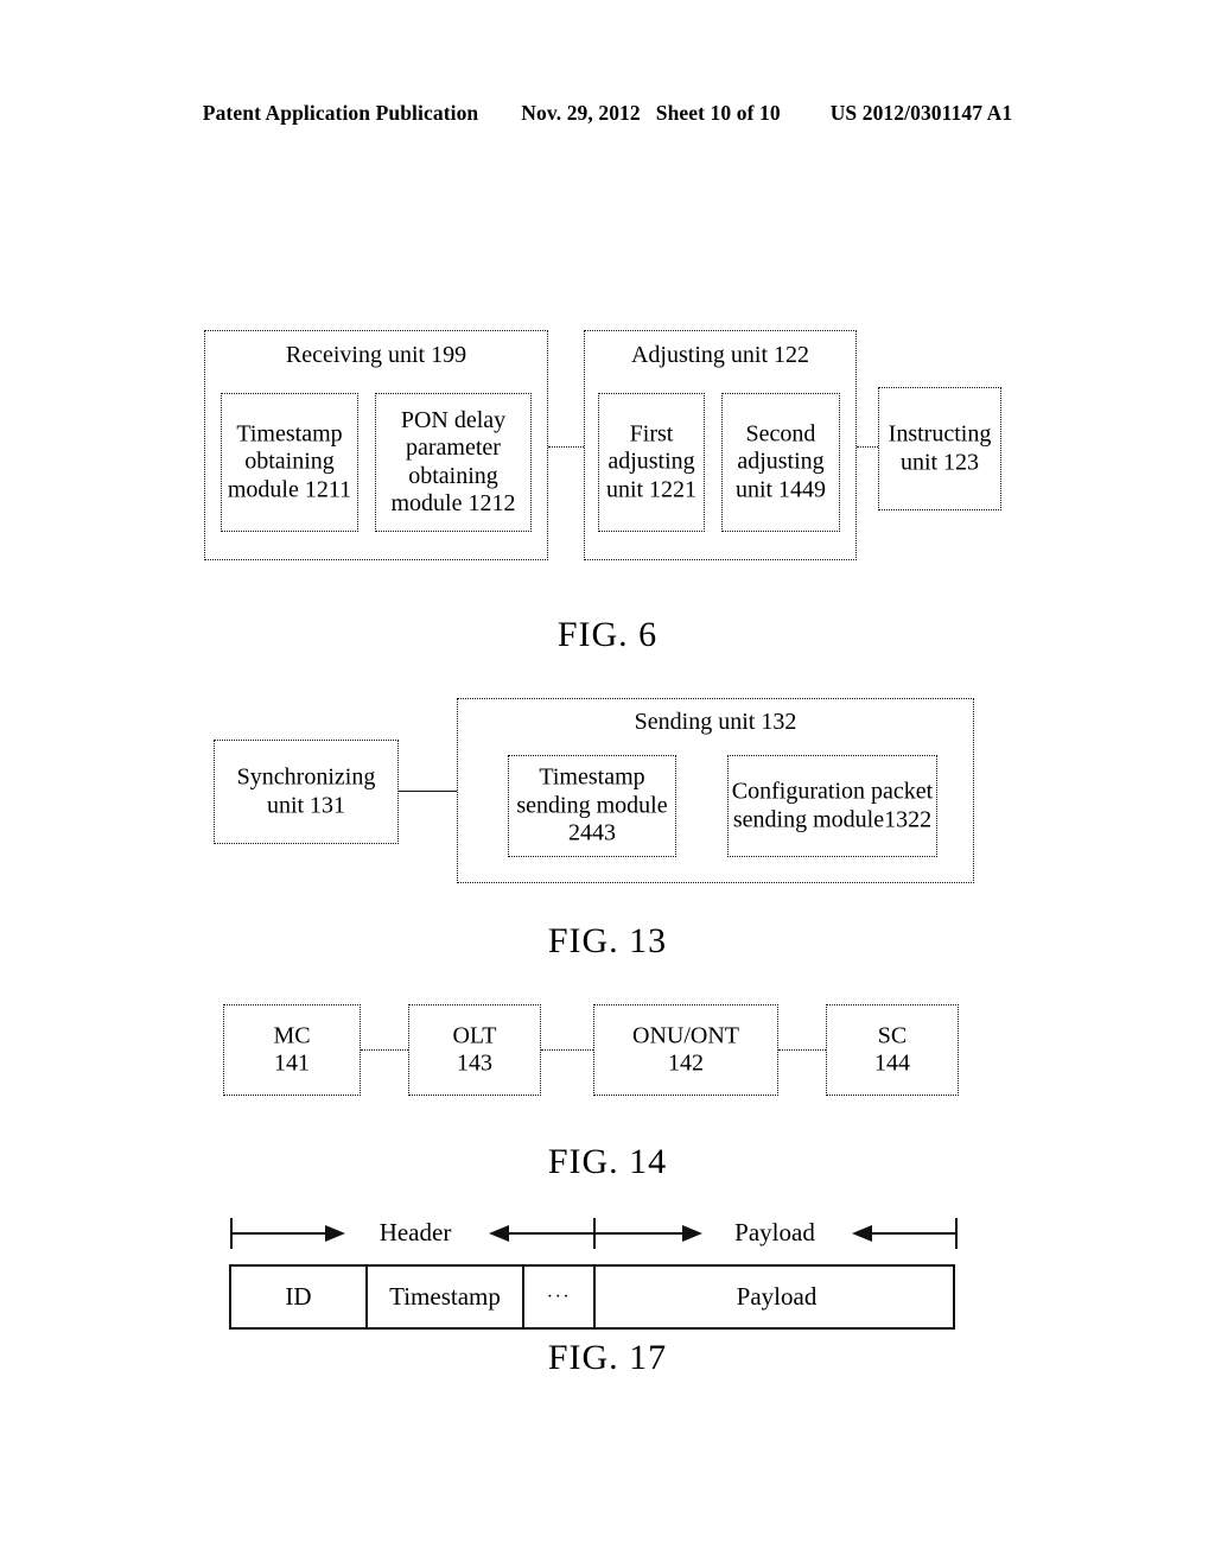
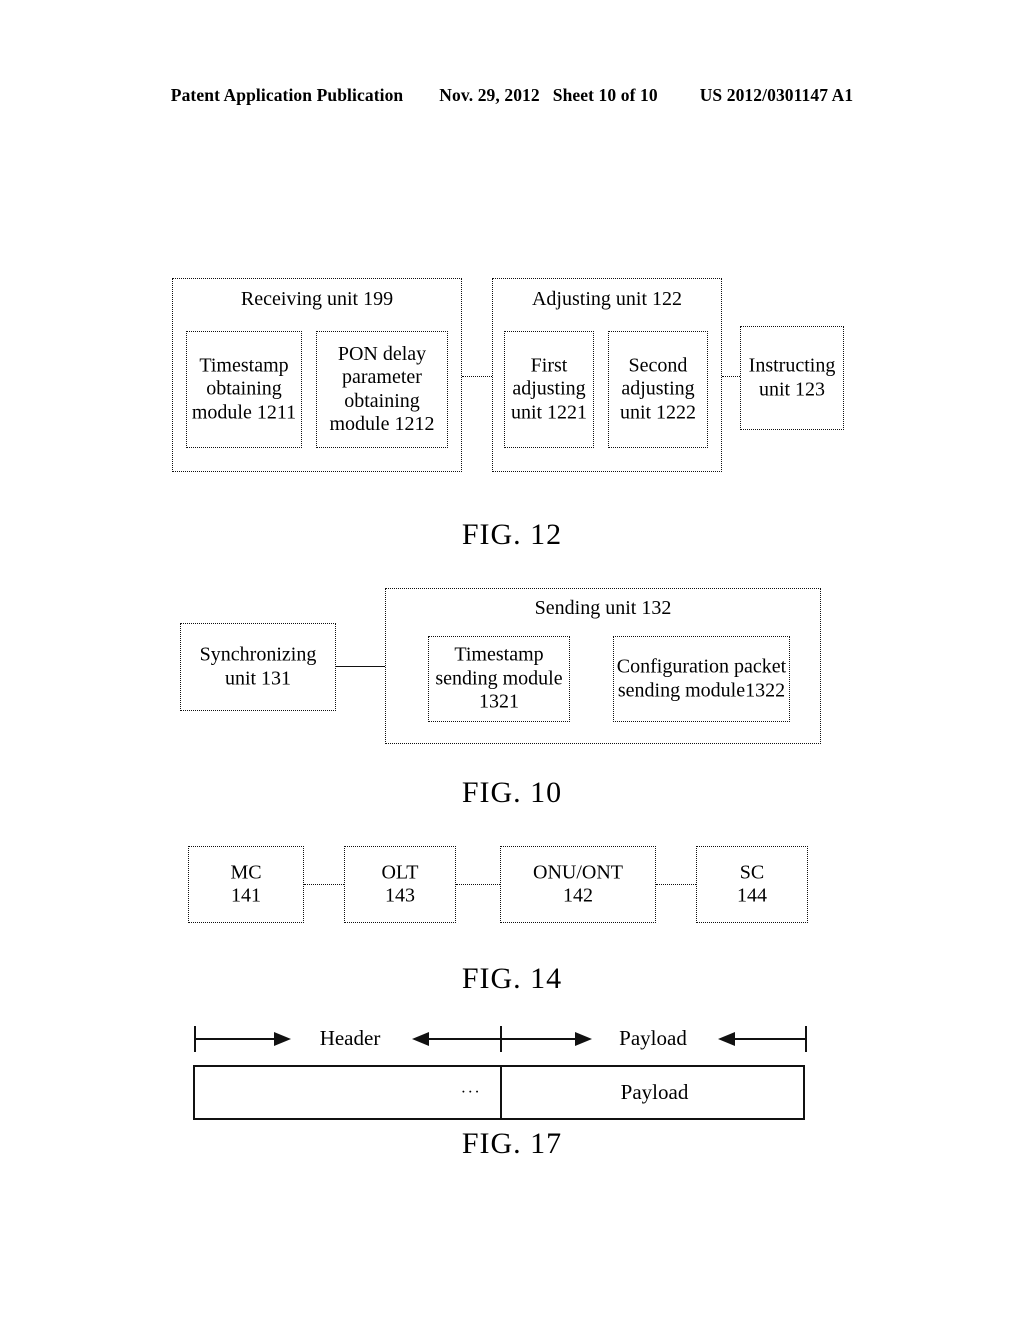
  Patent Application Publication
  Nov. 29, 2012
  Sheet 10 of 10
  US 2012/0301147 A1
  Receiving unit 199
  Timestamp obtaining module 1211
  PON delay parameter obtaining module 1212
  Adjusting unit 122
  First adjusting unit 1221
- Second adjusting unit 1449
+ Second adjusting unit 1222
  Instructing unit 123
- FIG. 6
+ FIG. 12
  Synchronizing unit 131
  Sending unit 132
- Timestamp sending module 2443
+ Timestamp sending module 1321
  Configuration packet sending module1322
- FIG. 13
+ FIG. 10
  MC
  141
  OLT
  143
  ONU/ONT
  142
  SC
  144
  FIG. 14
  Header
  Payload
- ID
- Timestamp
  ···
  Payload
  FIG. 17
